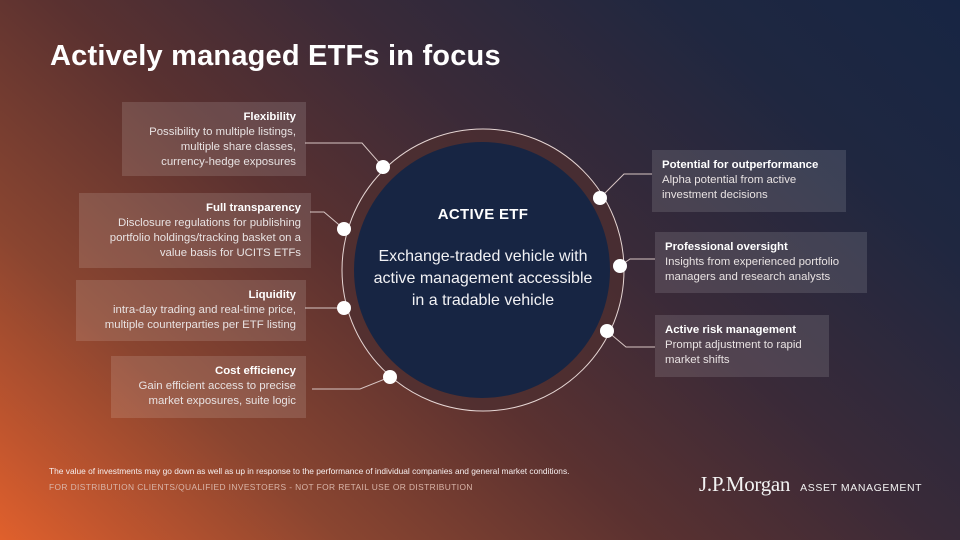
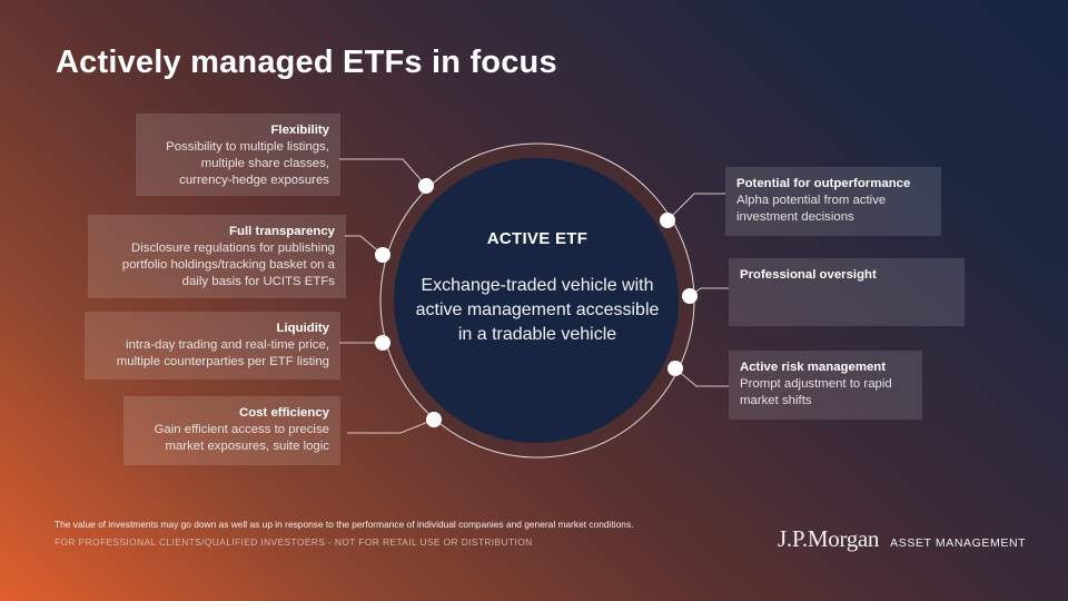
  Actively managed ETFs in focus
  ACTIVE ETF
  Exchange-traded vehicle with active management accessible in a tradable vehicle
  Flexibility
  Possibility to multiple listings, multiple share classes, currency-hedge exposures
  Full transparency
- Disclosure regulations for publishing portfolio holdings/tracking basket on a value basis for UCITS ETFs
+ Disclosure regulations for publishing portfolio holdings/tracking basket on a daily basis for UCITS ETFs
  Liquidity
  intra-day trading and real-time price, multiple counterparties per ETF listing
  Cost efficiency
  Gain efficient access to precise market exposures, suite logic
  Potential for outperformance
  Alpha potential from active investment decisions
  Professional oversight
- Insights from experienced portfolio managers and research analysts
  Active risk management
  Prompt adjustment to rapid market shifts
  The value of investments may go down as well as up in response to the performance of individual companies and general market conditions.
- FOR DISTRIBUTION CLIENTS/QUALIFIED INVESTOERS - NOT FOR RETAIL USE OR DISTRIBUTION
+ FOR PROFESSIONAL CLIENTS/QUALIFIED INVESTOERS - NOT FOR RETAIL USE OR DISTRIBUTION
  J.P.Morgan
  ASSET MANAGEMENT
